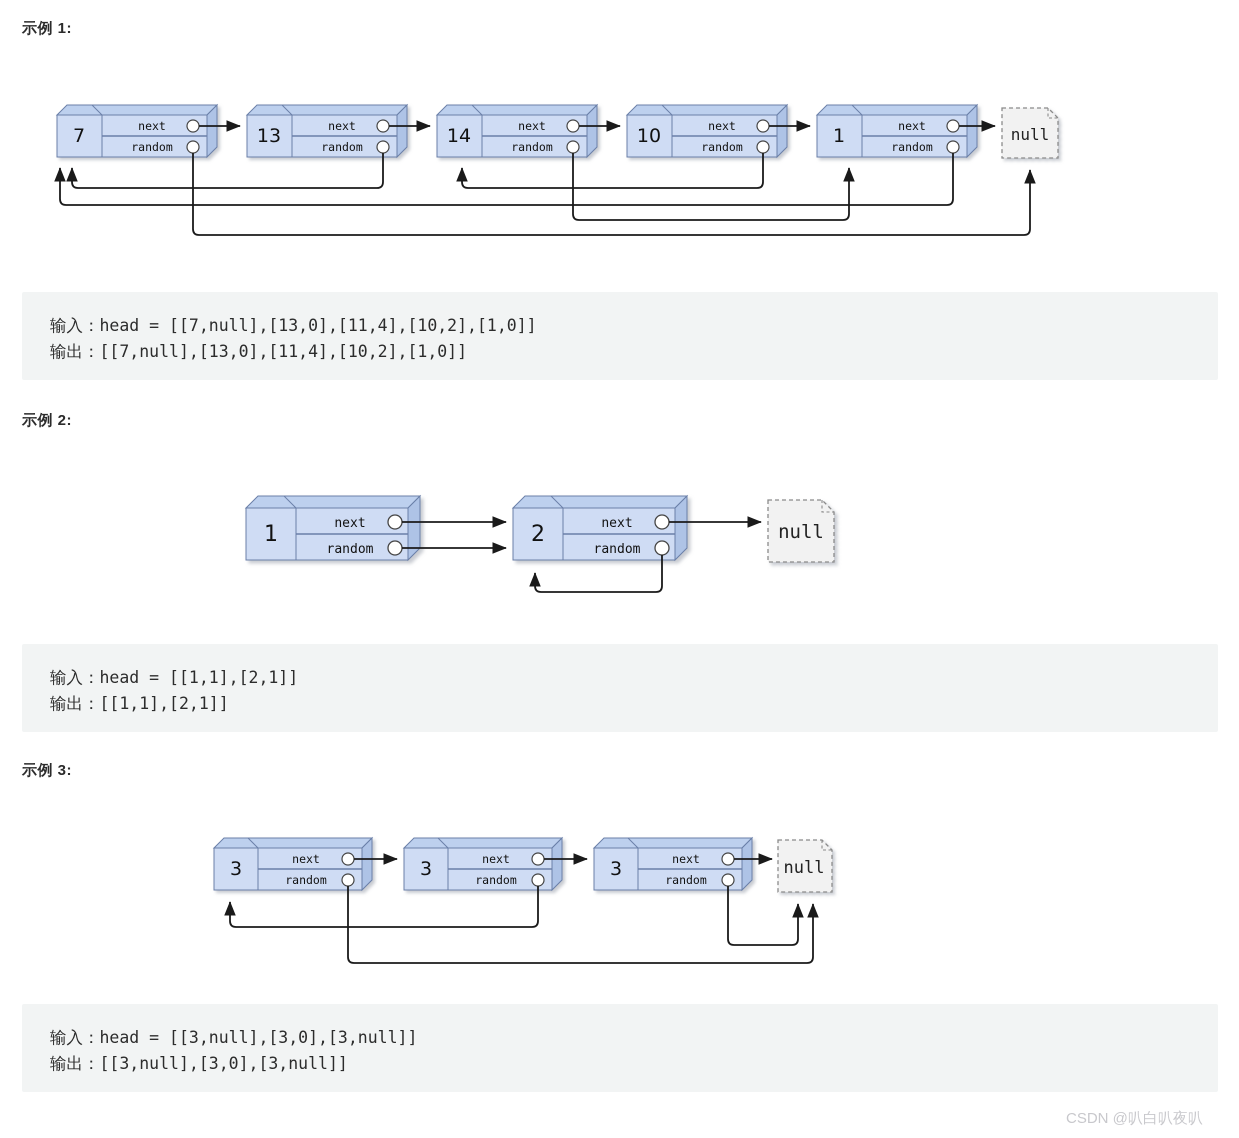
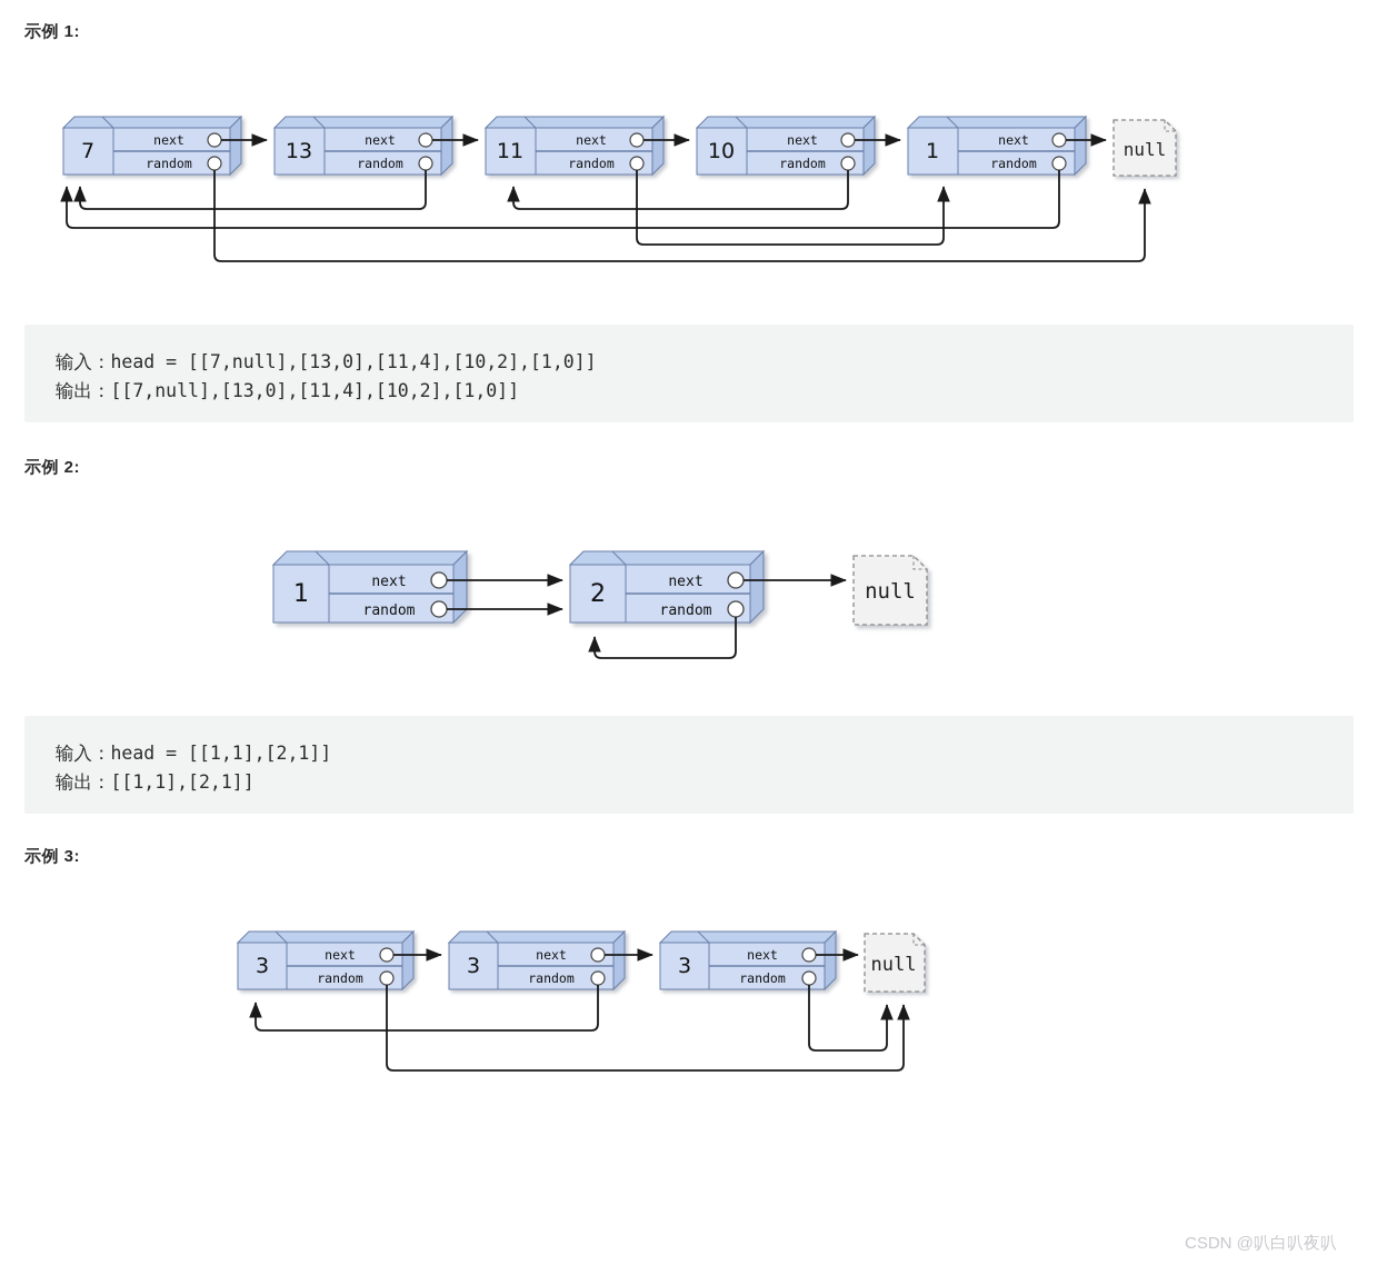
  示例 1:
  7
  next
  random
  13
  next
  random
- 14
+ 11
  next
  random
  10
  next
  random
  1
  next
  random
  null
  输入：head = [[7,null],[13,0],[11,4],[10,2],[1,0]]
  输出：[[7,null],[13,0],[11,4],[10,2],[1,0]]
  示例 2:
  1
  next
  random
  2
  next
  random
  null
  输入：head = [[1,1],[2,1]]
  输出：[[1,1],[2,1]]
  示例 3:
  3
  next
  random
  3
  next
  random
  3
  next
  random
  null
- 输入：head = [[3,null],[3,0],[3,null]]
- 输出：[[3,null],[3,0],[3,null]]
  CSDN @叭白叭夜叭
